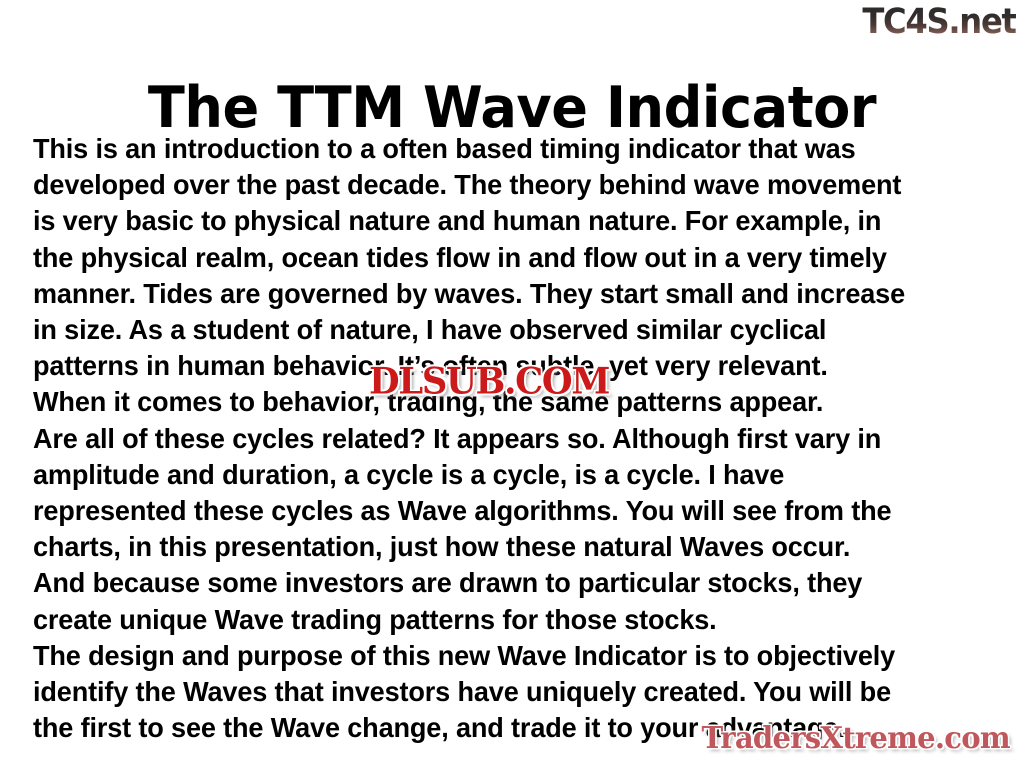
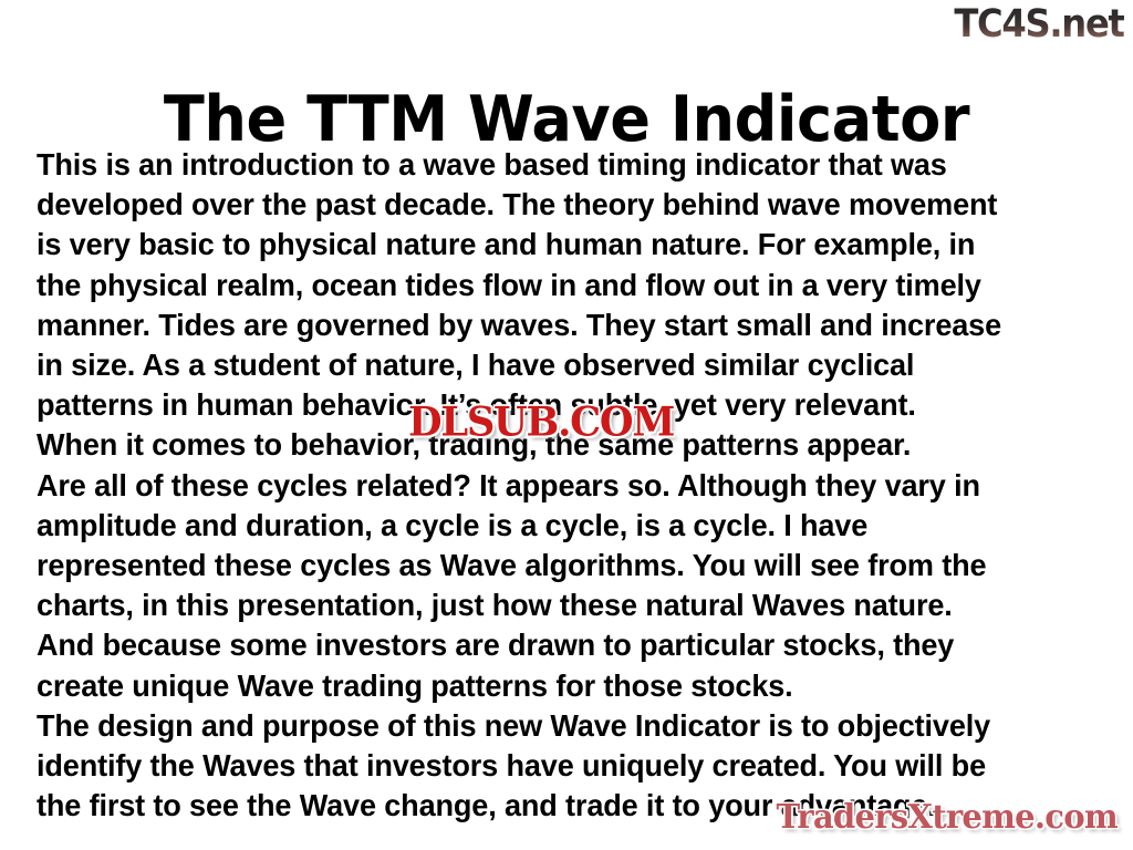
  TC4S.net
  The TTM Wave Indicator
- This is an introduction to a often based timing indicator that was
+ This is an introduction to a wave based timing indicator that was
  developed over the past decade. The theory behind wave movement
  is very basic to physical nature and human nature. For example, in
  the physical realm, ocean tides flow in and flow out in a very timely
  manner. Tides are governed by waves. They start small and increase
  in size. As a student of nature, I have observed similar cyclical
  patterns in human behavior. It’s often subtle, yet very relevant.
  When it comes to behavior, trading, the same patterns appear.
- Are all of these cycles related? It appears so. Although first vary in
+ Are all of these cycles related? It appears so. Although they vary in
  amplitude and duration, a cycle is a cycle, is a cycle. I have
  represented these cycles as Wave algorithms. You will see from the
- charts, in this presentation, just how these natural Waves occur.
+ charts, in this presentation, just how these natural Waves nature.
  And because some investors are drawn to particular stocks, they
  create unique Wave trading patterns for those stocks.
  The design and purpose of this new Wave Indicator is to objectively
  identify the Waves that investors have uniquely created. You will be
  the first to see the Wave change, and trade it to your advantage.
  DLSUB.COM
  TradersXtreme.com
